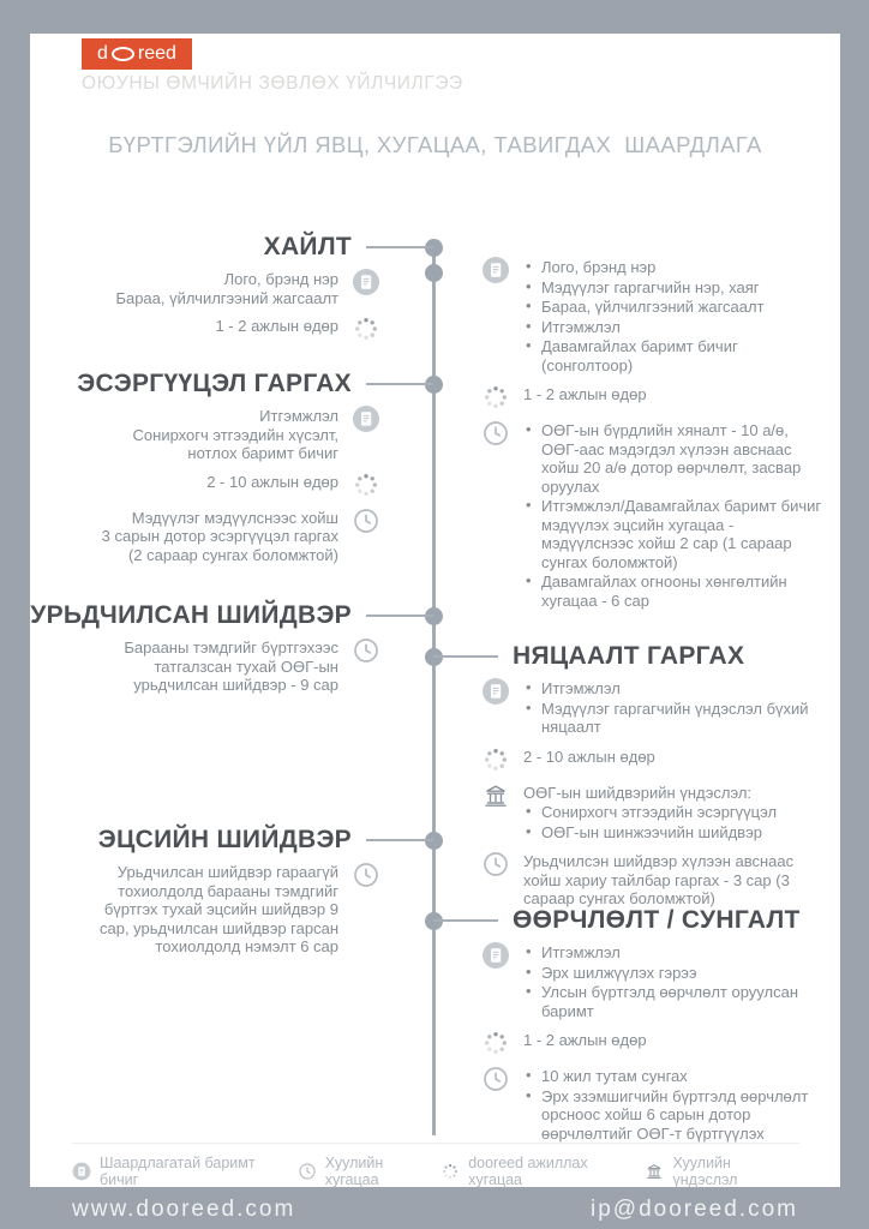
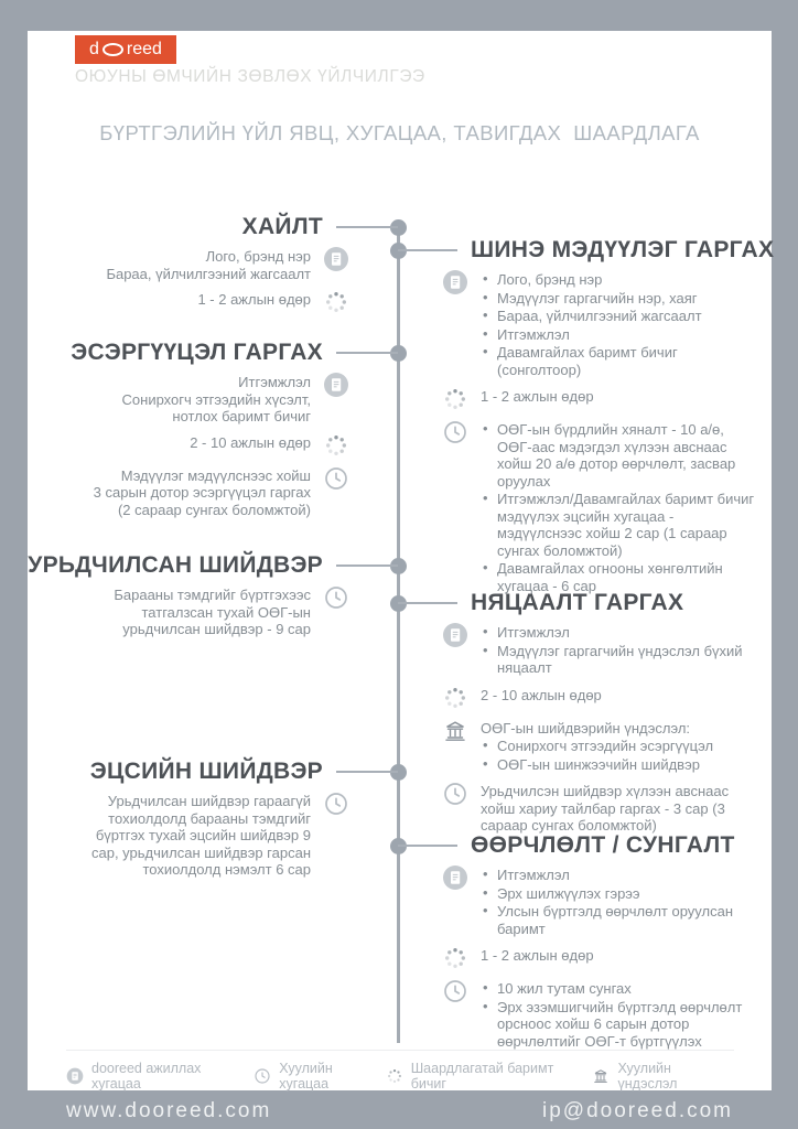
  d
  reed
  ОЮУНЫ ӨМЧИЙН ЗӨВЛӨХ ҮЙЛЧИЛГЭЭ
  БҮРТГЭЛИЙН ҮЙЛ ЯВЦ, ХУГАЦАА, ТАВИГДАХ ШААРДЛАГА
  ХАЙЛТ
  Лого, брэнд нэр
  Бараа, үйлчилгээний жагсаалт
  1 - 2 ажлын өдөр
  ЭСЭРГҮҮЦЭЛ ГАРГАХ
  Итгэмжлэл
  Сонирхогч этгээдийн хүсэлт,
  нотлох баримт бичиг
  2 - 10 ажлын өдөр
  Мэдүүлэг мэдүүлснээс хойш
  3 сарын дотор эсэргүүцэл гаргах
  (2 сараар сунгах боломжтой)
  УРЬДЧИЛСАН ШИЙДВЭР
  Барааны тэмдгийг бүртгэхээс
  татгалзсан тухай ОӨГ-ын
  урьдчилсан шийдвэр - 9 сар
  ЭЦСИЙН ШИЙДВЭР
  Урьдчилсан шийдвэр гараагүй
  тохиолдолд барааны тэмдгийг
  бүртгэх тухай эцсийн шийдвэр 9
  сар, урьдчилсан шийдвэр гарсан
  тохиолдолд нэмэлт 6 сар
+ ШИНЭ МЭДҮҮЛЭГ ГАРГАХ
  Лого, брэнд нэр
  Мэдүүлэг гаргагчийн нэр, хаяг
  Бараа, үйлчилгээний жагсаалт
  Итгэмжлэл
  Давамгайлах баримт бичиг (сонголтоор)
  1 - 2 ажлын өдөр
  ОӨГ-ын бүрдлийн хяналт - 10 а/ө, ОӨГ-аас мэдэгдэл хүлээн авснаас хойш 20 а/ө дотор өөрчлөлт, засвар оруулах
  Итгэмжлэл/Давамгайлах баримт бичиг мэдүүлэх эцсийн хугацаа - мэдүүлснээс хойш 2 сар (1 сараар сунгах боломжтой)
  Давамгайлах огнооны хөнгөлтийн хугацаа - 6 сар
  НЯЦААЛТ ГАРГАХ
  Итгэмжлэл
  Мэдүүлэг гаргагчийн үндэслэл бүхий няцаалт
  2 - 10 ажлын өдөр
  ОӨГ-ын шийдвэрийн үндэслэл:
  Сонирхогч этгээдийн эсэргүүцэл
  ОӨГ-ын шинжээчийн шийдвэр
  Урьдчилсэн шийдвэр хүлээн авснаас хойш хариу тайлбар гаргах - 3 сар (3 сараар сунгах боломжтой)
  ӨӨРЧЛӨЛТ / СУНГАЛТ
  Итгэмжлэл
  Эрх шилжүүлэх гэрээ
  Улсын бүртгэлд өөрчлөлт оруулсан баримт
  1 - 2 ажлын өдөр
  10 жил тутам сунгах
  Эрх эзэмшигчийн бүртгэлд өөрчлөлт орсноос хойш 6 сарын дотор өөрчлөлтийг ОӨГ-т бүртгүүлэх
- Шаардлагатай баримт бичиг
+ dooreed ажиллах хугацаа
  Хуулийн хугацаа
- dooreed ажиллах хугацаа
+ Шаардлагатай баримт бичиг
  Хуулийн үндэслэл
  www.dooreed.com
  ip@dooreed.com
